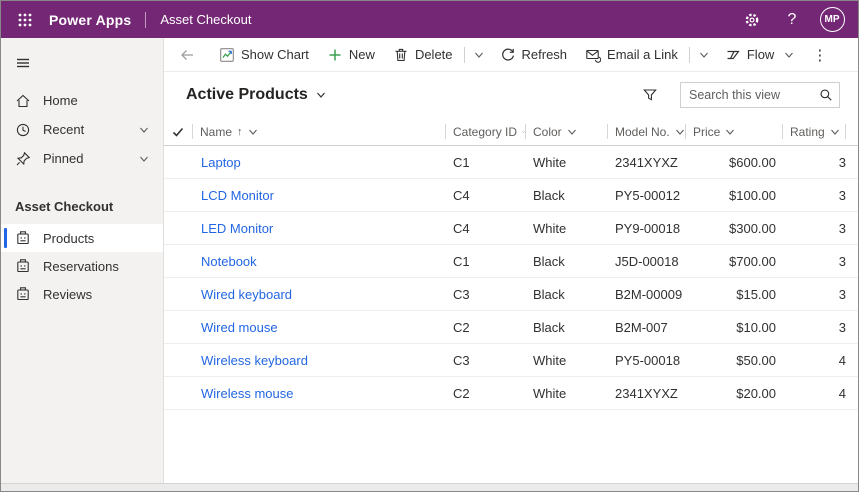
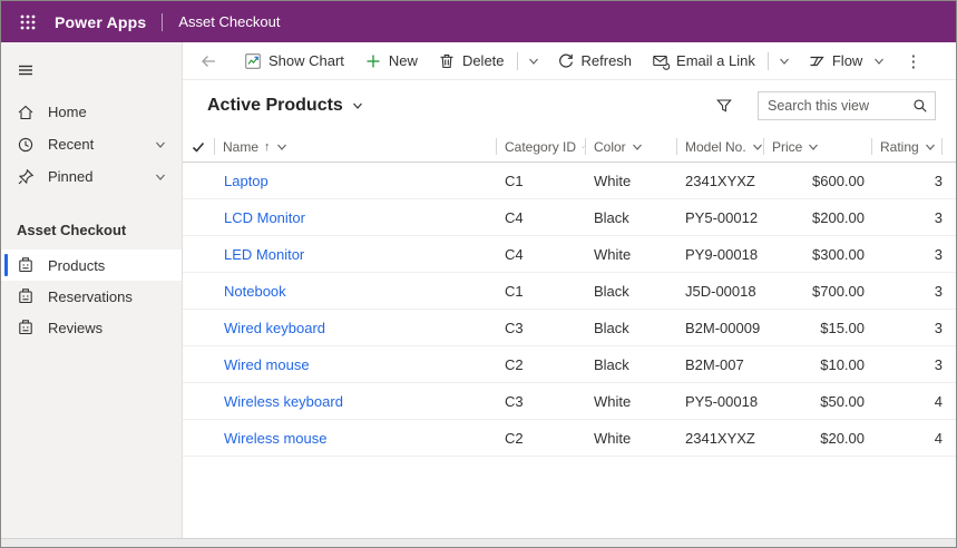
  Power Apps
  Asset Checkout
- ?
- MP
  Home
  Recent
  Pinned
  Asset Checkout
  Products
  Reservations
  Reviews
  Show Chart
  New
  Delete
  Refresh
  Email a Link
  Flow
  ⋮
  Active Products
  Search this view
  Name
  ↑
  Category ID
  Color
  Model No.
  Price
  Rating
  Laptop
  C1
  White
  2341XYXZ
  $600.00
  3
  LCD Monitor
  C4
  Black
  PY5-00012
- $100.00
+ $200.00
  3
  LED Monitor
  C4
  White
  PY9-00018
  $300.00
  3
  Notebook
  C1
  Black
  J5D-00018
  $700.00
  3
  Wired keyboard
  C3
  Black
  B2M-00009
  $15.00
  3
  Wired mouse
  C2
  Black
  B2M-007
  $10.00
  3
  Wireless keyboard
  C3
  White
  PY5-00018
  $50.00
  4
  Wireless mouse
  C2
  White
  2341XYXZ
  $20.00
  4
